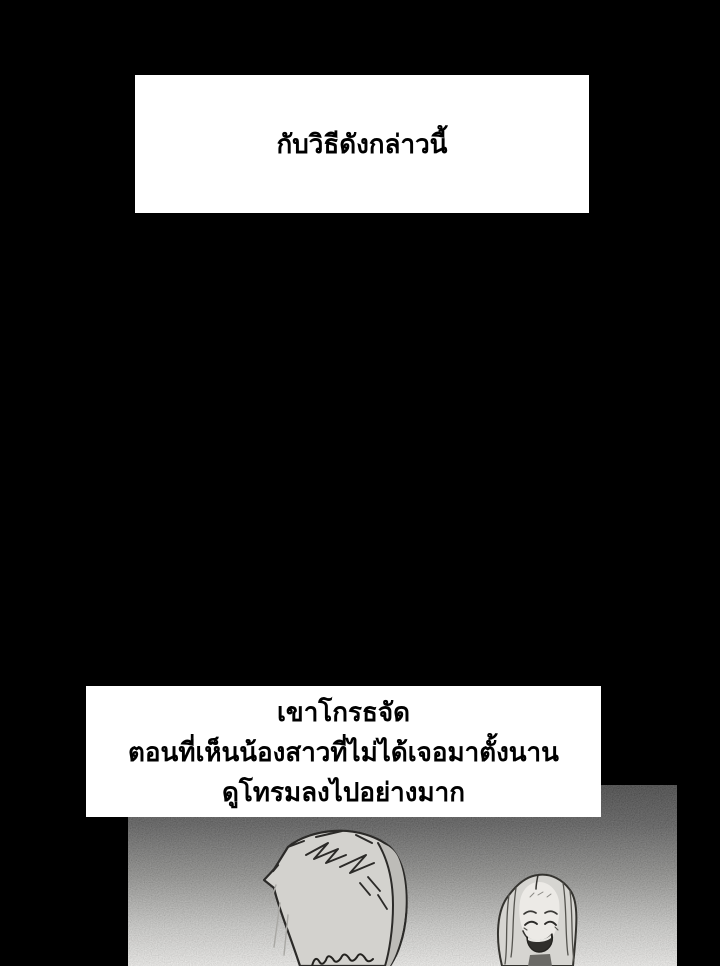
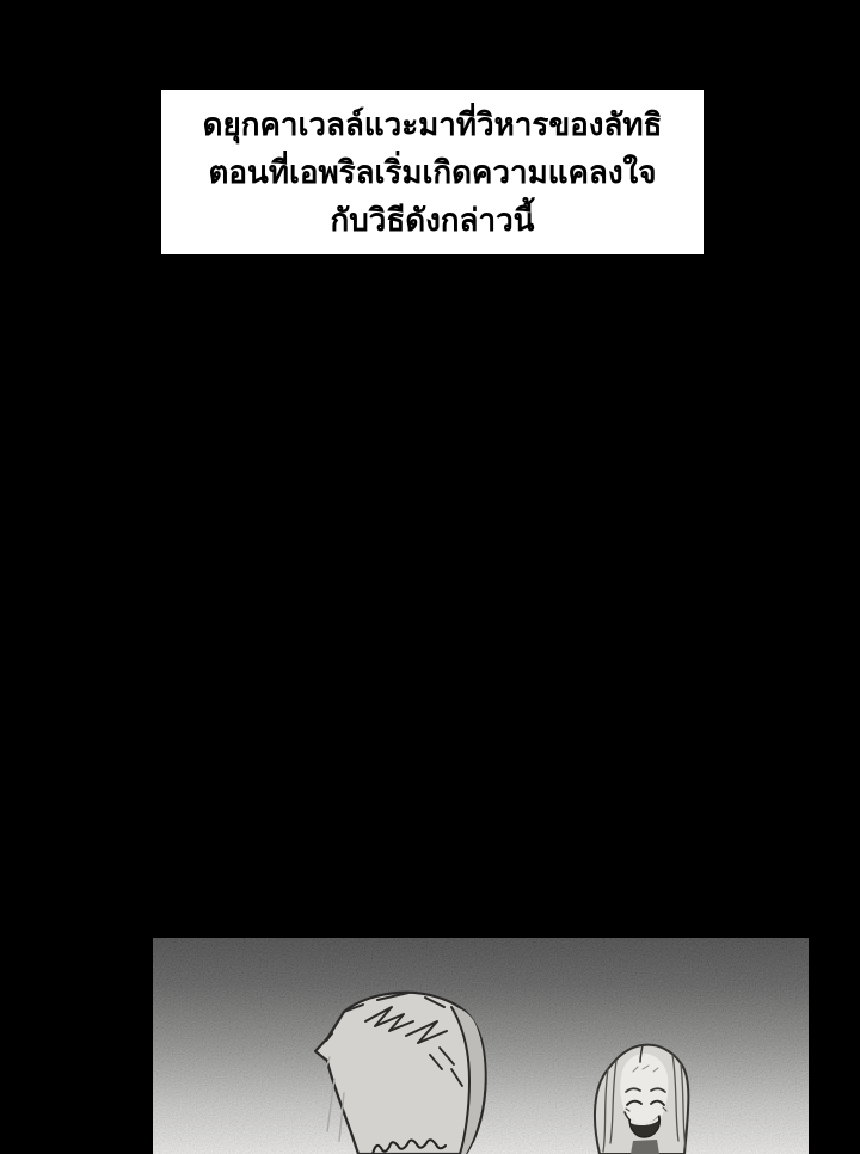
+ ดยุกคาเวลล์แวะมาที่วิหารของลัทธิ
+ ตอนที่เอพริลเริ่มเกิดความแคลงใจ
  กับวิธีดังกล่าวนี้
- เขาโกรธจัด
- ตอนที่เห็นน้องสาวที่ไม่ได้เจอมาตั้งนาน
- ดูโทรมลงไปอย่างมาก
